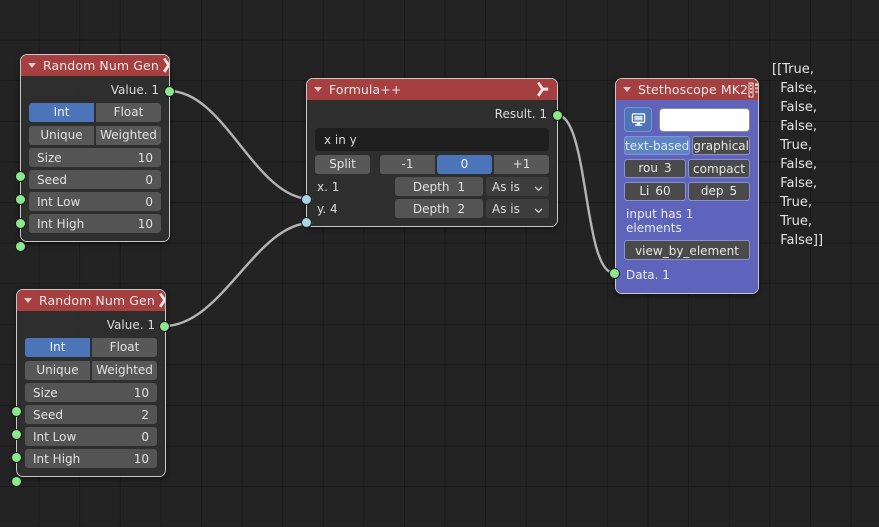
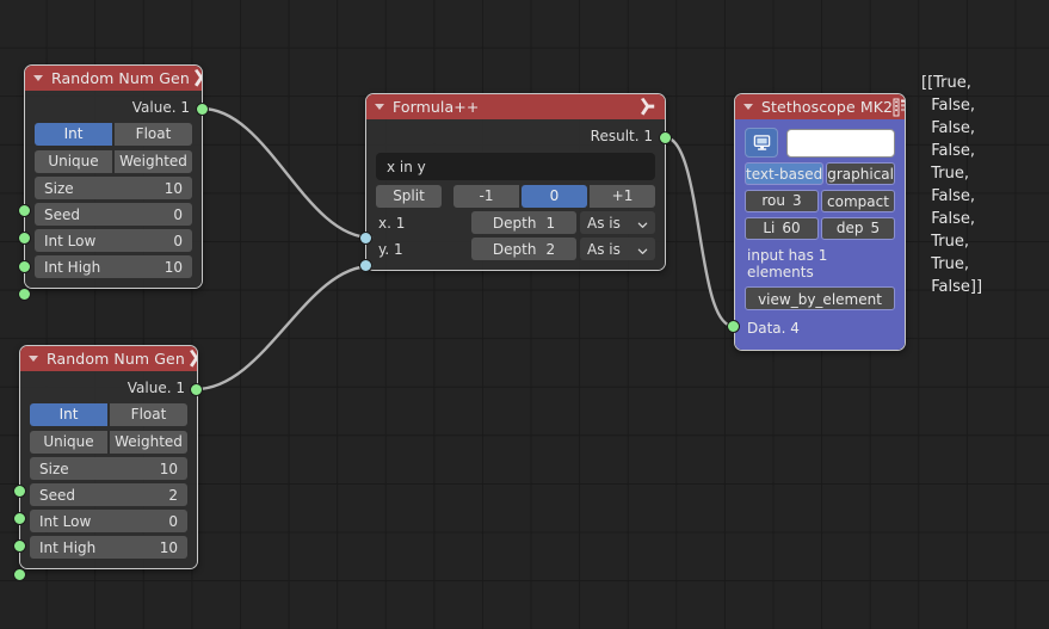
  Random Num Gen
  Value. 1
  Int
  Float
  Unique
  Weighted
  Size
  10
  Seed
  0
  Int Low
  0
  Int High
  10
  Random Num Gen
  Value. 1
  Int
  Float
  Unique
  Weighted
  Size
  10
  Seed
  2
  Int Low
  0
  Int High
  10
  Formula++
  Result. 1
  x in y
  Split
  -1
  0
  +1
  x. 1
  Depth
  1
  As is
- y. 4
+ y. 1
  Depth
  2
  As is
  Stethoscope MK2
  text-based
  graphical
  rou
  3
  compact
  Li
  60
  dep
  5
  input has 1 elements
  view_by_element
- Data. 1
+ Data. 4
  [[True,
  False,
  False,
  False,
  True,
  False,
  False,
  True,
  True,
  False]]
